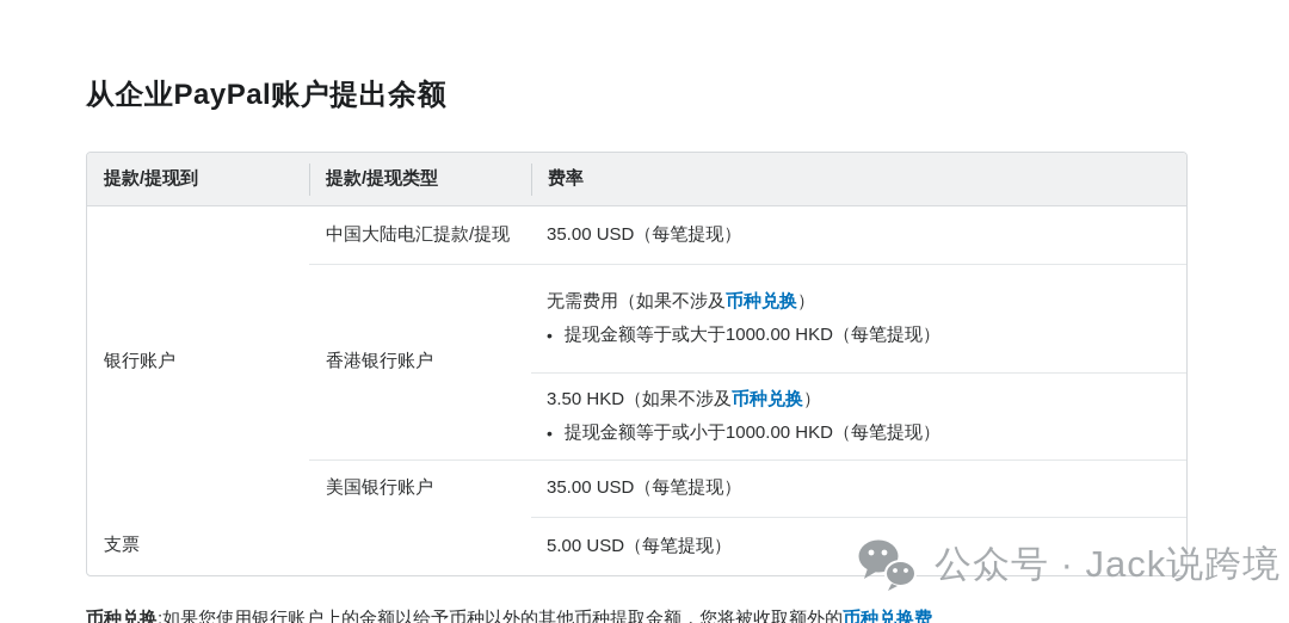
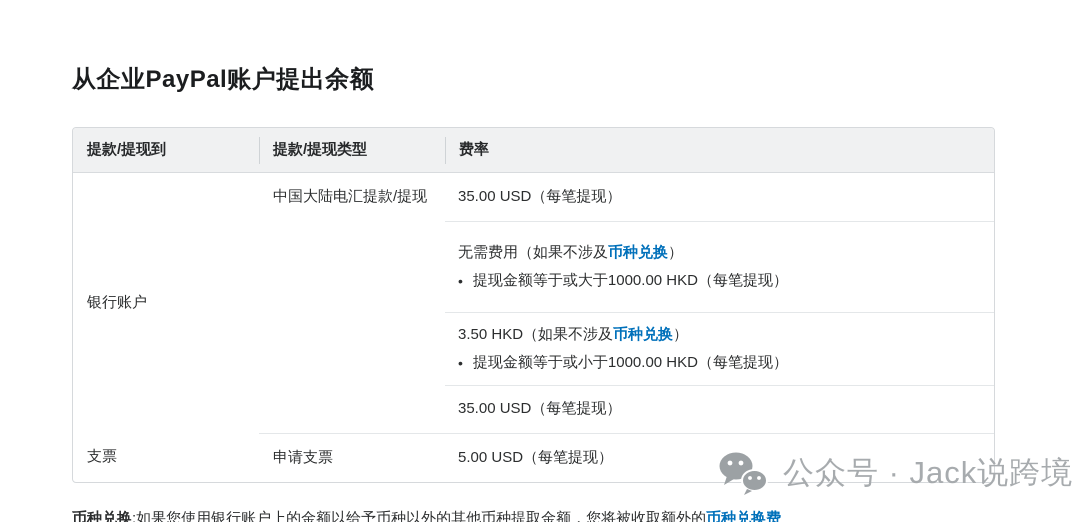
  从企业PayPal账户提出余额
  提款/提现到
  提款/提现类型
  费率
  银行账户
  中国大陆电汇提款/提现
  35.00 USD（每笔提现）
- 香港银行账户
  无需费用（如果不涉及币种兑换）
  •
  提现金额等于或大于1000.00 HKD（每笔提现）
  3.50 HKD（如果不涉及币种兑换）
  •
  提现金额等于或小于1000.00 HKD（每笔提现）
- 美国银行账户
  35.00 USD（每笔提现）
  支票
+ 申请支票
  5.00 USD（每笔提现）
  币种兑换:如果您使用银行账户上的金额以给予币种以外的其他币种提取金额，您将被收取额外的币种兑换费
  公众号 · Jack说跨境
